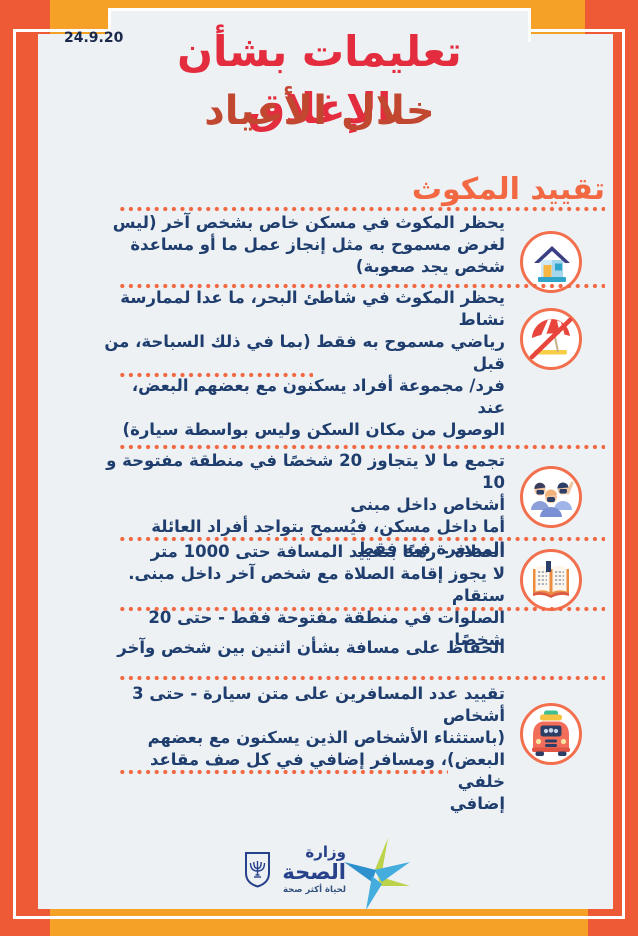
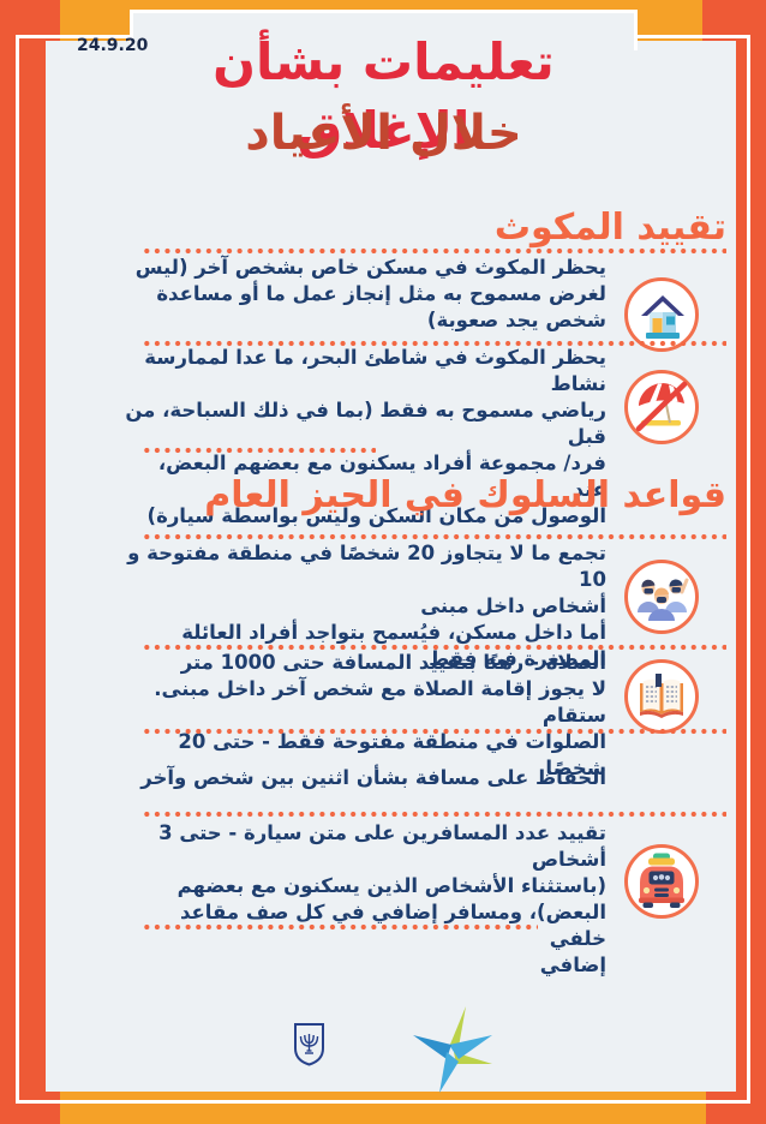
  24.9.20
  تعليمات بشأن الإغلاق
  خلال الأعياد
  تقييد المكوث
  يحظر المكوث في مسكن خاص بشخص آخر (ليس
  لغرض مسموح به مثل إنجاز عمل ما أو مساعدة
  شخص يجد صعوبة)
  يحظر المكوث في شاطئ البحر، ما عدا لممارسة نشاط
  رياضي مسموح به فقط (بما في ذلك السباحة، من قبل
  فرد/ مجموعة أفراد يسكنون مع بعضهم البعض، عند
  الوصول من مكان السكن وليس بواسطة سيارة)
+ قواعد السلوك في الحيز العام
  تجمع ما لا يتجاوز 20 شخصًا في منطقة مفتوحة و 10
  أشخاص داخل مبنى
  أما داخل مسكن، فيُسمح بتواجد أفراد العائلة
  المصغرة فيه فقط
  الصلاة - رهنًا بتقييد المسافة حتى 1000 متر
  لا يجوز إقامة الصلاة مع شخص آخر داخل مبنى. ستقام
  الصلوات في منطقة مفتوحة فقط - حتى 20 شخصًا
  الحفاظ على مسافة بشأن اثنين بين شخص وآخر
  تقييد عدد المسافرين على متن سيارة - حتى 3 أشخاص
  (باستثناء الأشخاص الذين يسكنون مع بعضهم
  البعض)، ومسافر إضافي في كل صف مقاعد خلفي
  إضافي
- وزارة
- الصحة
- لحياة أكثر صحة
